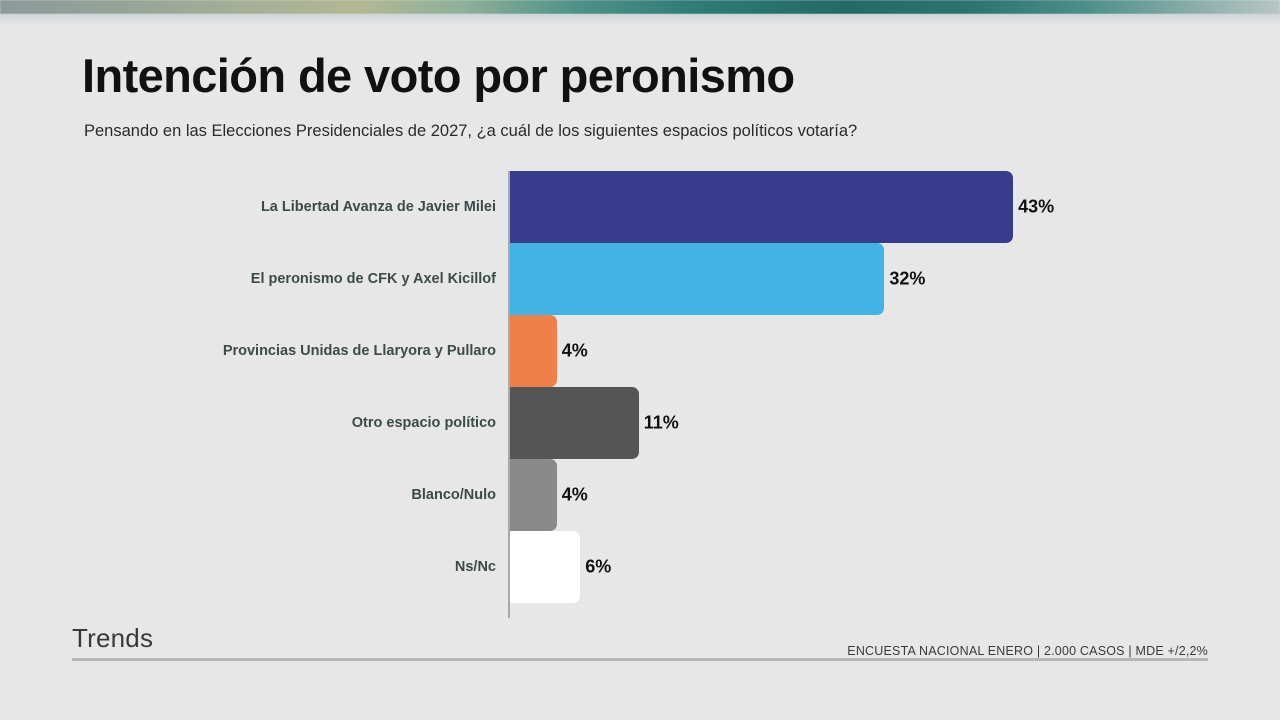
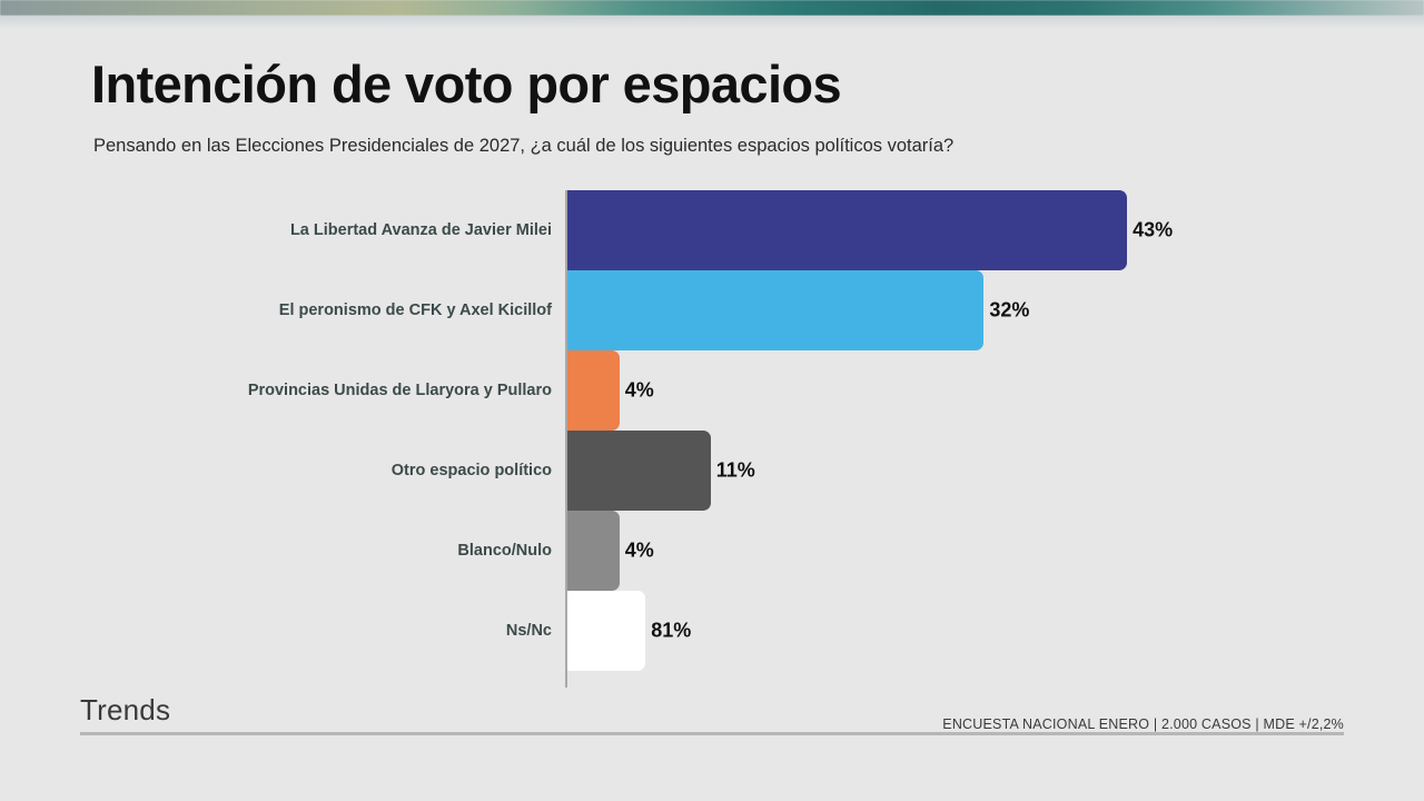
- Intención de voto por peronismo
+ Intención de voto por espacios
  Pensando en las Elecciones Presidenciales de 2027, ¿a cuál de los siguientes espacios políticos votaría?
  La Libertad Avanza de Javier Milei
  43%
  El peronismo de CFK y Axel Kicillof
  32%
  Provincias Unidas de Llaryora y Pullaro
  4%
  Otro espacio político
  11%
  Blanco/Nulo
  4%
  Ns/Nc
- 6%
+ 81%
  Trends
  ENCUESTA NACIONAL ENERO | 2.000 CASOS | MDE +/2,2%
